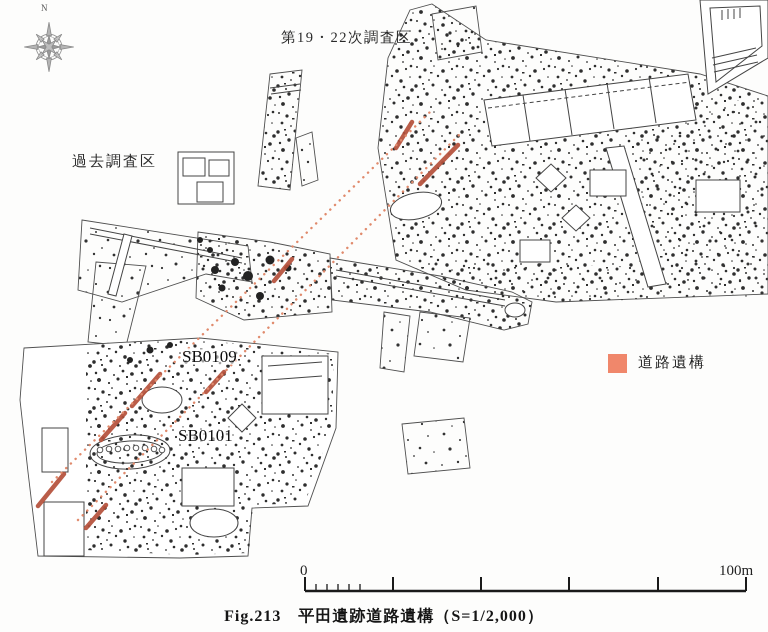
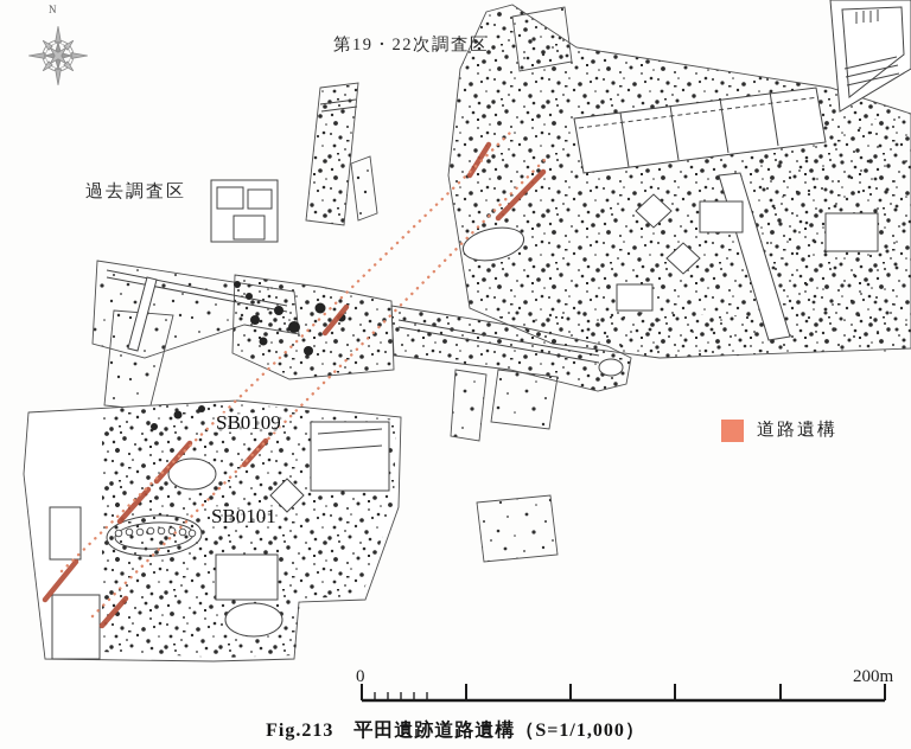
  N
  第19・22次調査区
  過去調査区
  SB0109
  SB0101
  道路遺構
  0
- 100m
+ 200m
- Fig.213 平田遺跡道路遺構（S=1/2,000）
+ Fig.213 平田遺跡道路遺構（S=1/1,000）
